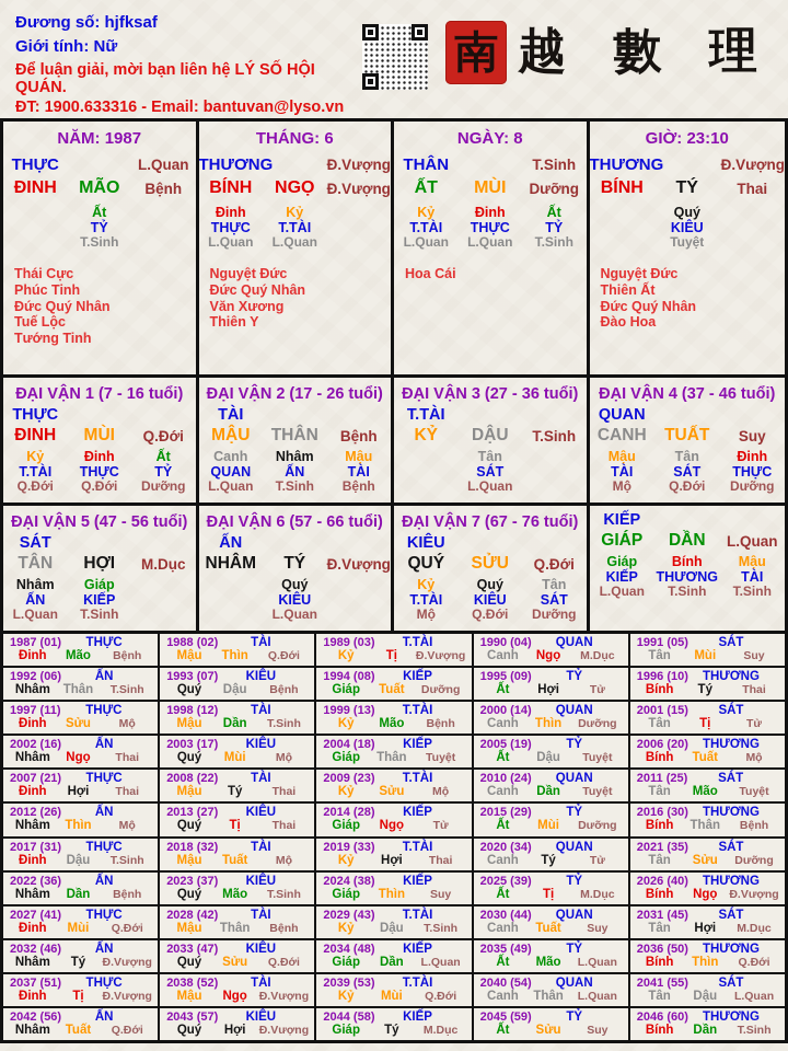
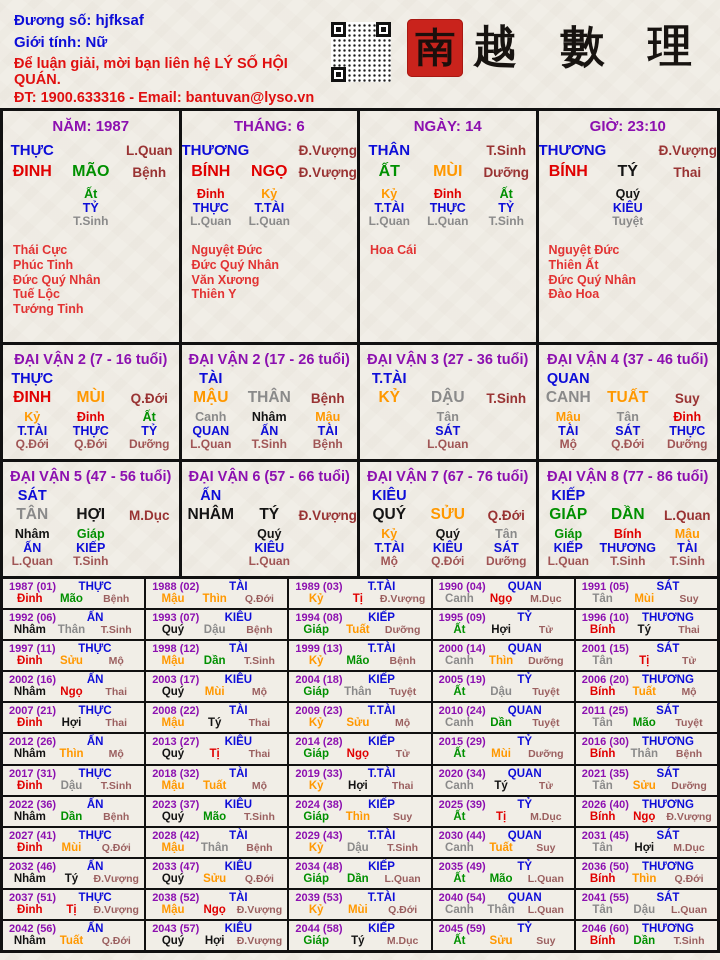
  Đương số: hjfksaf
  Giới tính: Nữ
  Để luận giải, mời bạn liên hệ LÝ SỐ HỘI QUÁN.
  ĐT: 1900.633316 - Email: bantuvan@lyso.vn
  南
  越 數 理
  NĂM: 1987
  THỰC
  L.Quan
  ĐINH
  MÃO
  Bệnh
  Ất
  TỶ
  T.Sinh
  Thái Cực
  Phúc Tinh
  Đức Quý Nhân
  Tuế Lộc
  Tướng Tinh
  THÁNG: 6
  THƯƠNG
  Đ.Vượng
  BÍNH
  NGỌ
  Đ.Vượng
  Đinh
  THỰC
  L.Quan
  Kỷ
  T.TÀI
  L.Quan
  Nguyệt Đức
  Đức Quý Nhân
  Văn Xương
  Thiên Y
- NGÀY: 8
+ NGÀY: 14
  THÂN
  T.Sinh
  ẤT
  MÙI
  Dưỡng
  Kỷ
  T.TÀI
  L.Quan
  Đinh
  THỰC
  L.Quan
  Ất
  TỶ
  T.Sinh
  Hoa Cái
  GIỜ: 23:10
  THƯƠNG
  Đ.Vượng
  BÍNH
  TÝ
  Thai
  Quý
  KIÊU
  Tuyệt
  Nguyệt Đức
  Thiên Ất
  Đức Quý Nhân
  Đào Hoa
- ĐẠI VẬN 1 (7 - 16 tuổi)
+ ĐẠI VẬN 2 (7 - 16 tuổi)
  THỰC
  ĐINH
  MÙI
  Q.Đới
  Kỷ
  T.TÀI
  Q.Đới
  Đinh
  THỰC
  Q.Đới
  Ất
  TỶ
  Dưỡng
  ĐẠI VẬN 2 (17 - 26 tuổi)
  TÀI
  MẬU
  THÂN
  Bệnh
  Canh
  QUAN
  L.Quan
  Nhâm
  ẤN
  T.Sinh
  Mậu
  TÀI
  Bệnh
  ĐẠI VẬN 3 (27 - 36 tuổi)
  T.TÀI
  KỶ
  DẬU
  T.Sinh
  Tân
  SÁT
  L.Quan
  ĐẠI VẬN 4 (37 - 46 tuổi)
  QUAN
  CANH
  TUẤT
  Suy
  Mậu
  TÀI
  Mộ
  Tân
  SÁT
  Q.Đới
  Đinh
  THỰC
  Dưỡng
  ĐẠI VẬN 5 (47 - 56 tuổi)
  SÁT
  TÂN
  HỢI
  M.Dục
  Nhâm
  ẤN
  L.Quan
  Giáp
  KIẾP
  T.Sinh
  ĐẠI VẬN 6 (57 - 66 tuổi)
  ẤN
  NHÂM
  TÝ
  Đ.Vượng
  Quý
  KIÊU
  L.Quan
  ĐẠI VẬN 7 (67 - 76 tuổi)
  KIÊU
  QUÝ
  SỬU
  Q.Đới
  Kỷ
  T.TÀI
  Mộ
  Quý
  KIÊU
  Q.Đới
  Tân
  SÁT
  Dưỡng
+ ĐẠI VẬN 8 (77 - 86 tuổi)
  KIẾP
  GIÁP
  DẦN
  L.Quan
  Giáp
  KIẾP
  L.Quan
  Bính
  THƯƠNG
  T.Sinh
  Mậu
  TÀI
  T.Sinh
  1987 (01)
  THỰC
  Đinh
  Mão
  Bệnh
  1988 (02)
  TÀI
  Mậu
  Thìn
  Q.Đới
  1989 (03)
  T.TÀI
  Kỷ
  Tị
  Đ.Vượng
  1990 (04)
  QUAN
  Canh
  Ngọ
  M.Dục
  1991 (05)
  SÁT
  Tân
  Mùi
  Suy
  1992 (06)
  ẤN
  Nhâm
  Thân
  T.Sinh
  1993 (07)
  KIÊU
  Quý
  Dậu
  Bệnh
  1994 (08)
  KIẾP
  Giáp
  Tuất
  Dưỡng
  1995 (09)
  TỶ
  Ất
  Hợi
  Tử
  1996 (10)
  THƯƠNG
  Bính
  Tý
  Thai
  1997 (11)
  THỰC
  Đinh
  Sửu
  Mộ
  1998 (12)
  TÀI
  Mậu
  Dần
  T.Sinh
  1999 (13)
  T.TÀI
  Kỷ
  Mão
  Bệnh
  2000 (14)
  QUAN
  Canh
  Thìn
  Dưỡng
  2001 (15)
  SÁT
  Tân
  Tị
  Tử
  2002 (16)
  ẤN
  Nhâm
  Ngọ
  Thai
  2003 (17)
  KIÊU
  Quý
  Mùi
  Mộ
  2004 (18)
  KIẾP
  Giáp
  Thân
  Tuyệt
  2005 (19)
  TỶ
  Ất
  Dậu
  Tuyệt
  2006 (20)
  THƯƠNG
  Bính
  Tuất
  Mộ
  2007 (21)
  THỰC
  Đinh
  Hợi
  Thai
  2008 (22)
  TÀI
  Mậu
  Tý
  Thai
  2009 (23)
  T.TÀI
  Kỷ
  Sửu
  Mộ
  2010 (24)
  QUAN
  Canh
  Dần
  Tuyệt
  2011 (25)
  SÁT
  Tân
  Mão
  Tuyệt
  2012 (26)
  ẤN
  Nhâm
  Thìn
  Mộ
  2013 (27)
  KIÊU
  Quý
  Tị
  Thai
  2014 (28)
  KIẾP
  Giáp
  Ngọ
  Tử
  2015 (29)
  TỶ
  Ất
  Mùi
  Dưỡng
  2016 (30)
  THƯƠNG
  Bính
  Thân
  Bệnh
  2017 (31)
  THỰC
  Đinh
  Dậu
  T.Sinh
  2018 (32)
  TÀI
  Mậu
  Tuất
  Mộ
  2019 (33)
  T.TÀI
  Kỷ
  Hợi
  Thai
  2020 (34)
  QUAN
  Canh
  Tý
  Tử
  2021 (35)
  SÁT
  Tân
  Sửu
  Dưỡng
  2022 (36)
  ẤN
  Nhâm
  Dần
  Bệnh
  2023 (37)
  KIÊU
  Quý
  Mão
  T.Sinh
  2024 (38)
  KIẾP
  Giáp
  Thìn
  Suy
  2025 (39)
  TỶ
  Ất
  Tị
  M.Dục
  2026 (40)
  THƯƠNG
  Bính
  Ngọ
  Đ.Vượng
  2027 (41)
  THỰC
  Đinh
  Mùi
  Q.Đới
  2028 (42)
  TÀI
  Mậu
  Thân
  Bệnh
  2029 (43)
  T.TÀI
  Kỷ
  Dậu
  T.Sinh
  2030 (44)
  QUAN
  Canh
  Tuất
  Suy
  2031 (45)
  SÁT
  Tân
  Hợi
  M.Dục
  2032 (46)
  ẤN
  Nhâm
  Tý
  Đ.Vượng
  2033 (47)
  KIÊU
  Quý
  Sửu
  Q.Đới
  2034 (48)
  KIẾP
  Giáp
  Dần
  L.Quan
  2035 (49)
  TỶ
  Ất
  Mão
  L.Quan
  2036 (50)
  THƯƠNG
  Bính
  Thìn
  Q.Đới
  2037 (51)
  THỰC
  Đinh
  Tị
  Đ.Vượng
  2038 (52)
  TÀI
  Mậu
  Ngọ
  Đ.Vượng
  2039 (53)
  T.TÀI
  Kỷ
  Mùi
  Q.Đới
  2040 (54)
  QUAN
  Canh
  Thân
  L.Quan
  2041 (55)
  SÁT
  Tân
  Dậu
  L.Quan
  2042 (56)
  ẤN
  Nhâm
  Tuất
  Q.Đới
  2043 (57)
  KIÊU
  Quý
  Hợi
  Đ.Vượng
  2044 (58)
  KIẾP
  Giáp
  Tý
  M.Dục
  2045 (59)
  TỶ
  Ất
  Sửu
  Suy
  2046 (60)
  THƯƠNG
  Bính
  Dần
  T.Sinh
